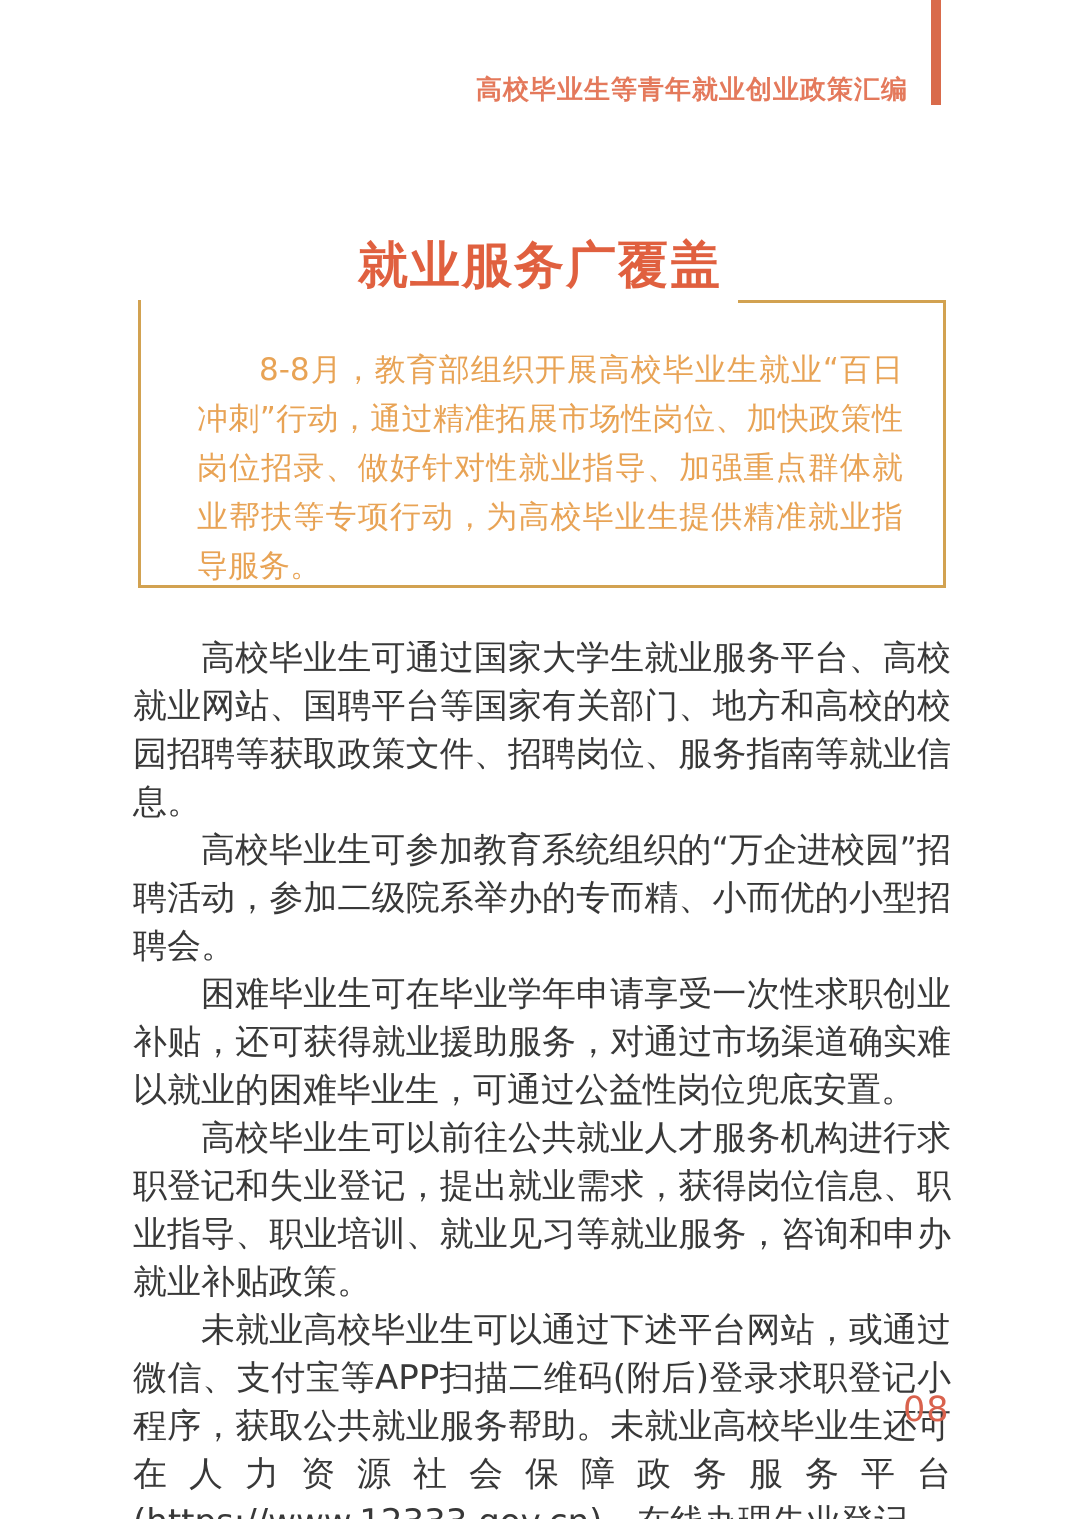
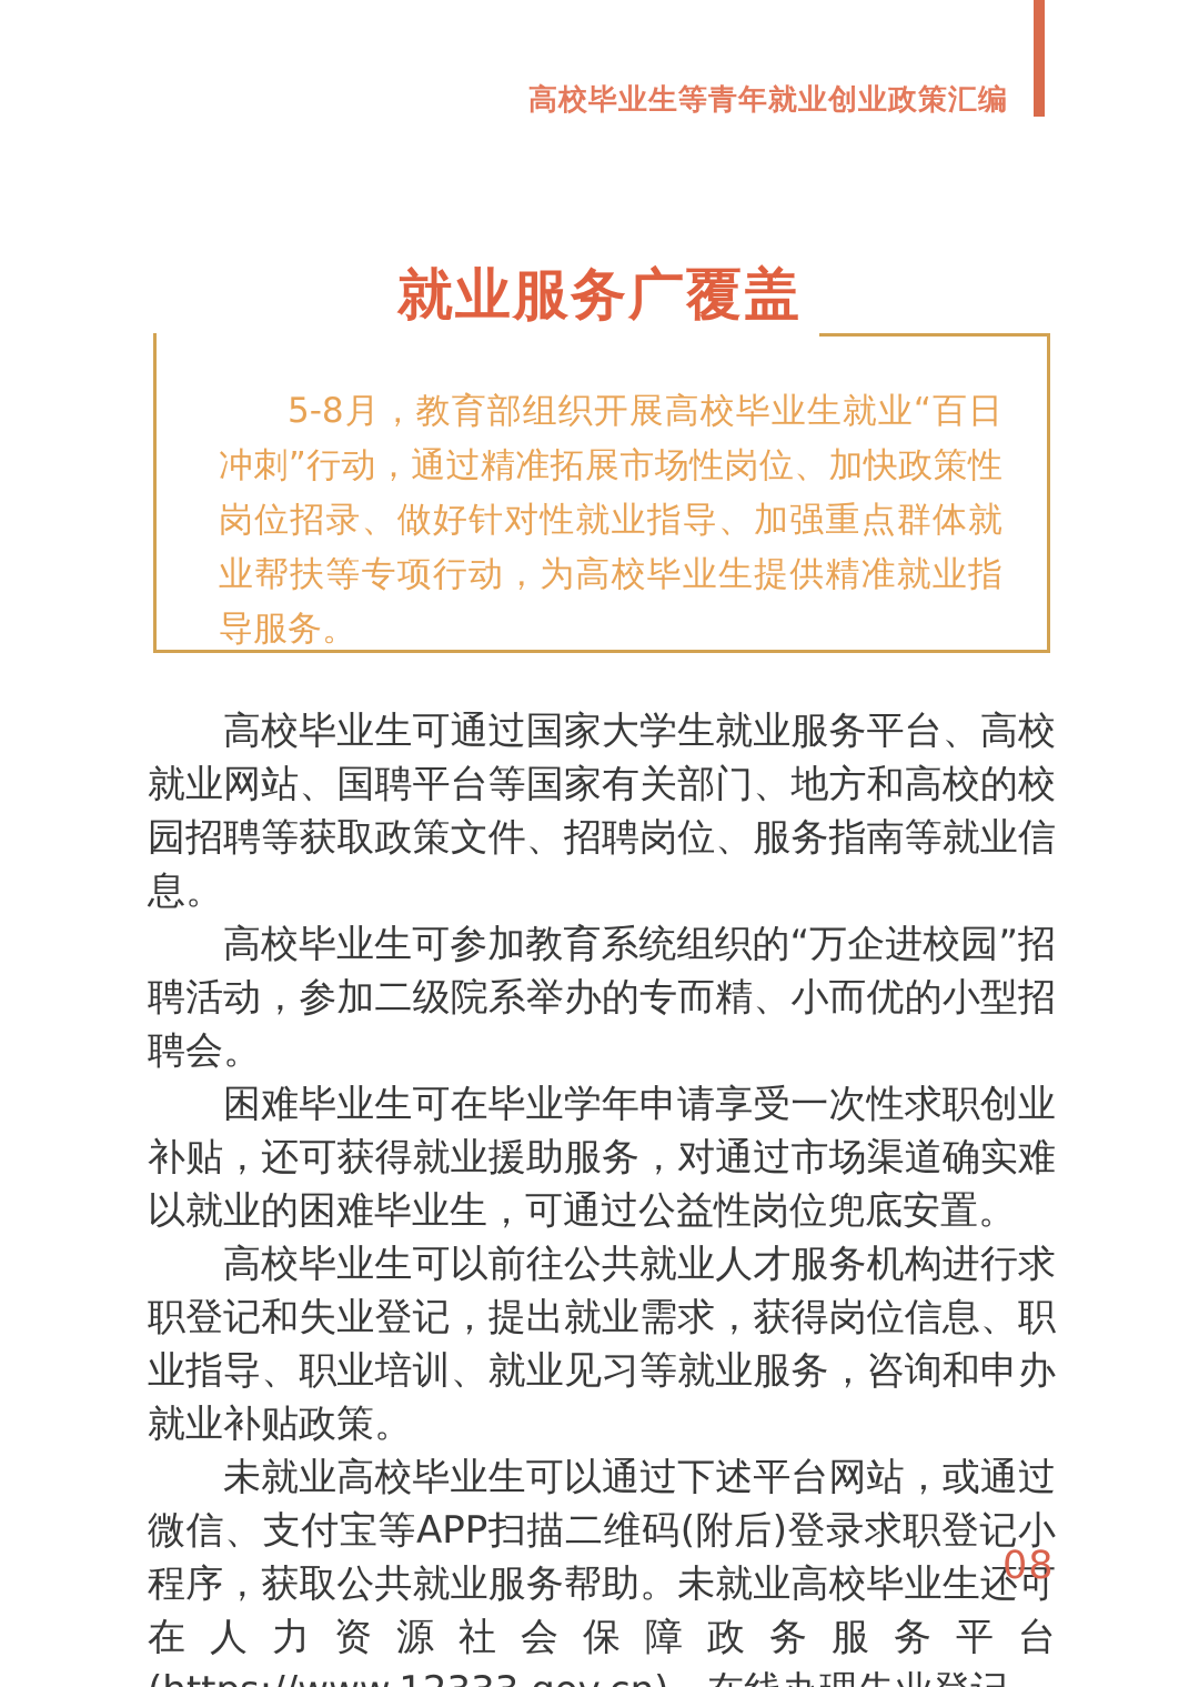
  高校毕业生等青年就业创业政策汇编
  就业服务广覆盖
- 8-8月，教育部组织开展高校毕业生就业“百日冲刺”行动，通过精准拓展市场性岗位、加快政策性岗位招录、做好针对性就业指导、加强重点群体就业帮扶等专项行动，为高校毕业生提供精准就业指导服务。
+ 5-8月，教育部组织开展高校毕业生就业“百日冲刺”行动，通过精准拓展市场性岗位、加快政策性岗位招录、做好针对性就业指导、加强重点群体就业帮扶等专项行动，为高校毕业生提供精准就业指导服务。
  高校毕业生可通过国家大学生就业服务平台、高校就业网站、国聘平台等国家有关部门、地方和高校的校园招聘等获取政策文件、招聘岗位、服务指南等就业信息。
  高校毕业生可参加教育系统组织的“万企进校园”招聘活动，参加二级院系举办的专而精、小而优的小型招聘会。
  困难毕业生可在毕业学年申请享受一次性求职创业补贴，还可获得就业援助服务，对通过市场渠道确实难以就业的困难毕业生，可通过公益性岗位兜底安置。
  高校毕业生可以前往公共就业人才服务机构进行求职登记和失业登记，提出就业需求，获得岗位信息、职业指导、职业培训、就业见习等就业服务，咨询和申办就业补贴政策。
  未就业高校毕业生可以通过下述平台网站，或通过微信、支付宝等APP扫描二维码(附后)登录求职登记小程序，获取公共就业服务帮助。未就业高校毕业生还可在人力资源社会保障政务服务平台
  08
